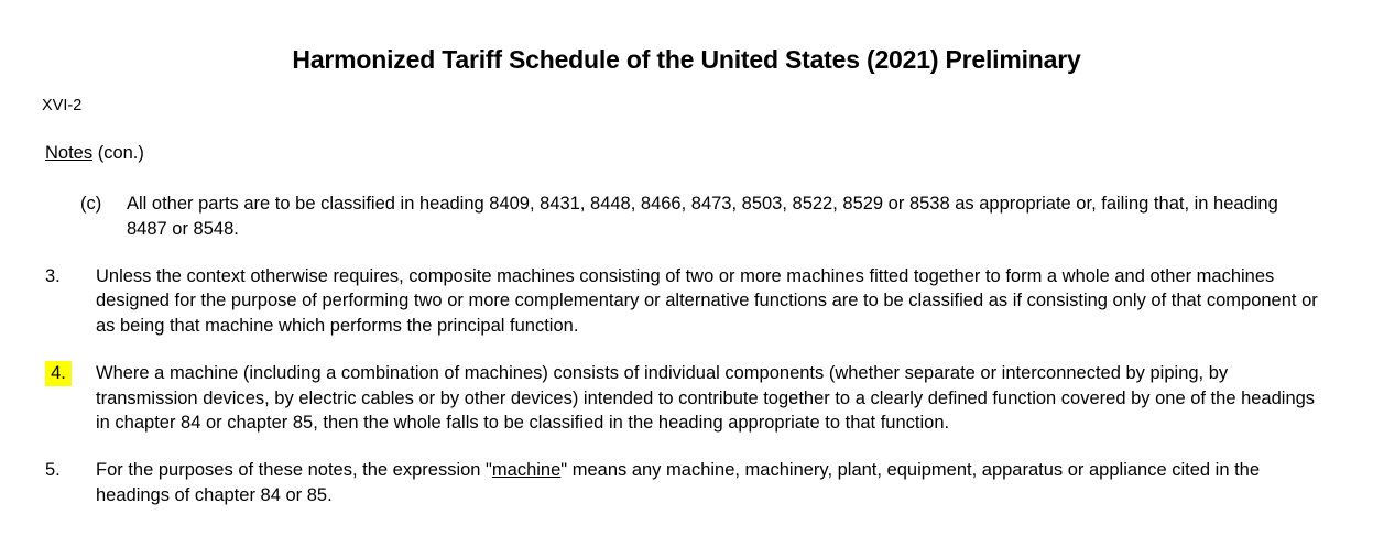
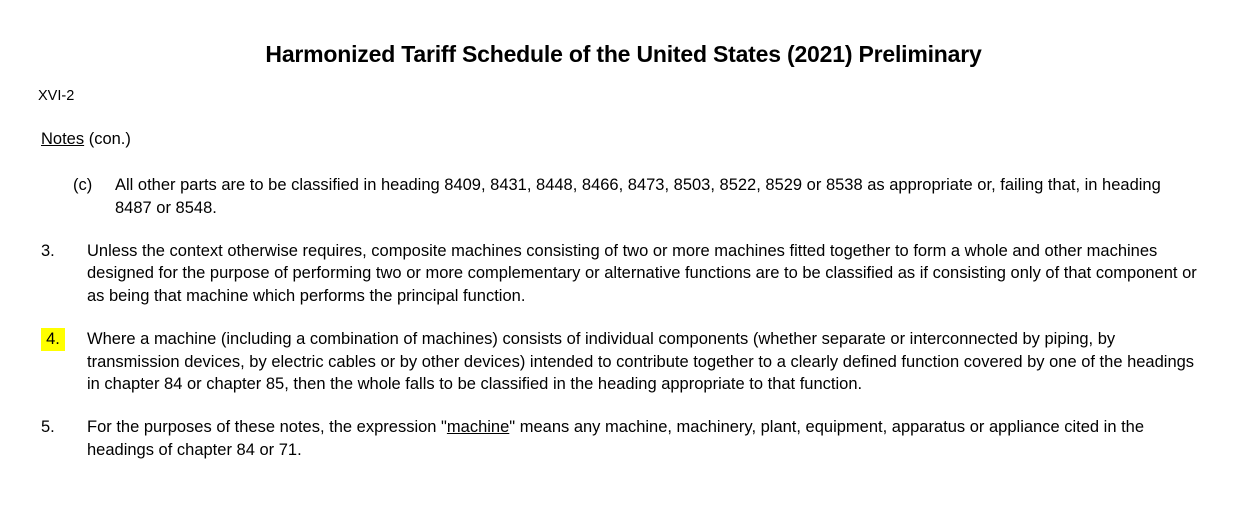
  Harmonized Tariff Schedule of the United States (2021) Preliminary
  XVI-2
  Notes (con.)
  (c)
  All other parts are to be classified in heading 8409, 8431, 8448, 8466, 8473, 8503, 8522, 8529 or 8538 as appropriate or, failing that, in heading 8487 or 8548.
  3.
  Unless the context otherwise requires, composite machines consisting of two or more machines fitted together to form a whole and other machines designed for the purpose of performing two or more complementary or alternative functions are to be classified as if consisting only of that component or as being that machine which performs the principal function.
  4.
  Where a machine (including a combination of machines) consists of individual components (whether separate or interconnected by piping, by transmission devices, by electric cables or by other devices) intended to contribute together to a clearly defined function covered by one of the headings in chapter 84 or chapter 85, then the whole falls to be classified in the heading appropriate to that function.
  5.
- For the purposes of these notes, the expression "machine" means any machine, machinery, plant, equipment, apparatus or appliance cited in the headings of chapter 84 or 85.
+ For the purposes of these notes, the expression "machine" means any machine, machinery, plant, equipment, apparatus or appliance cited in the headings of chapter 84 or 71.
